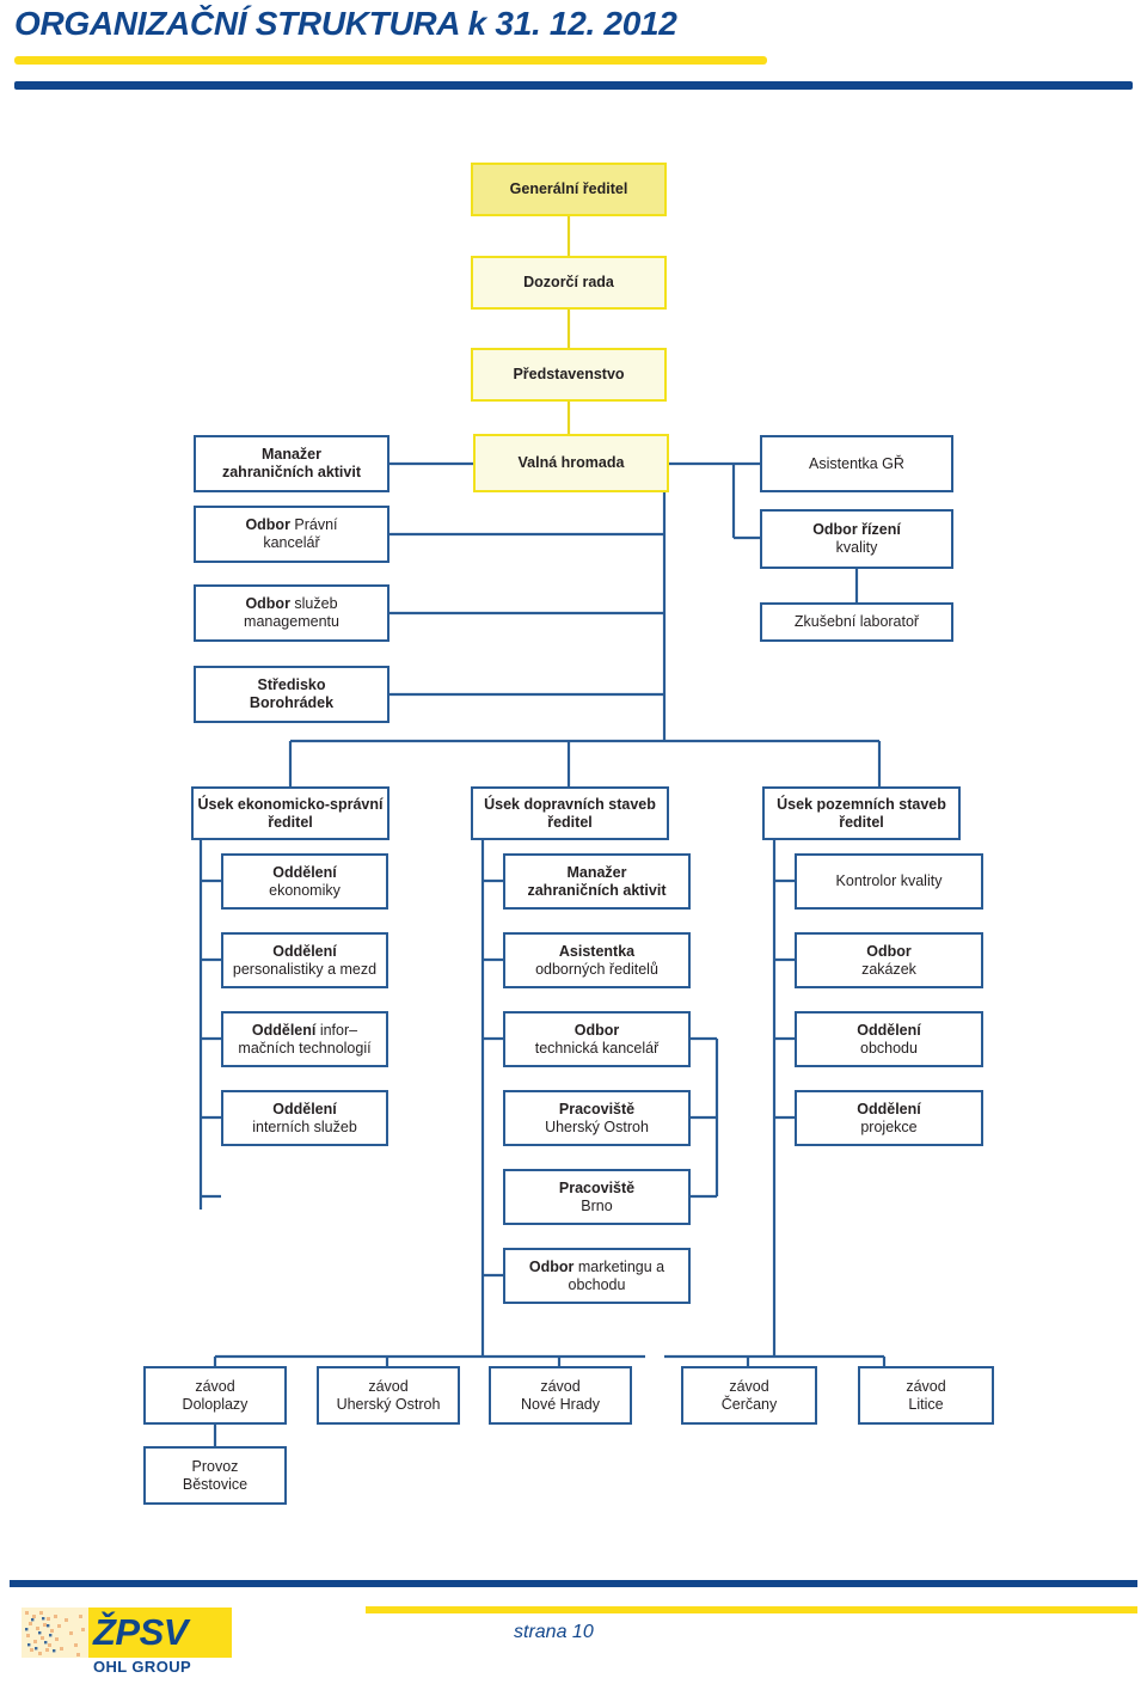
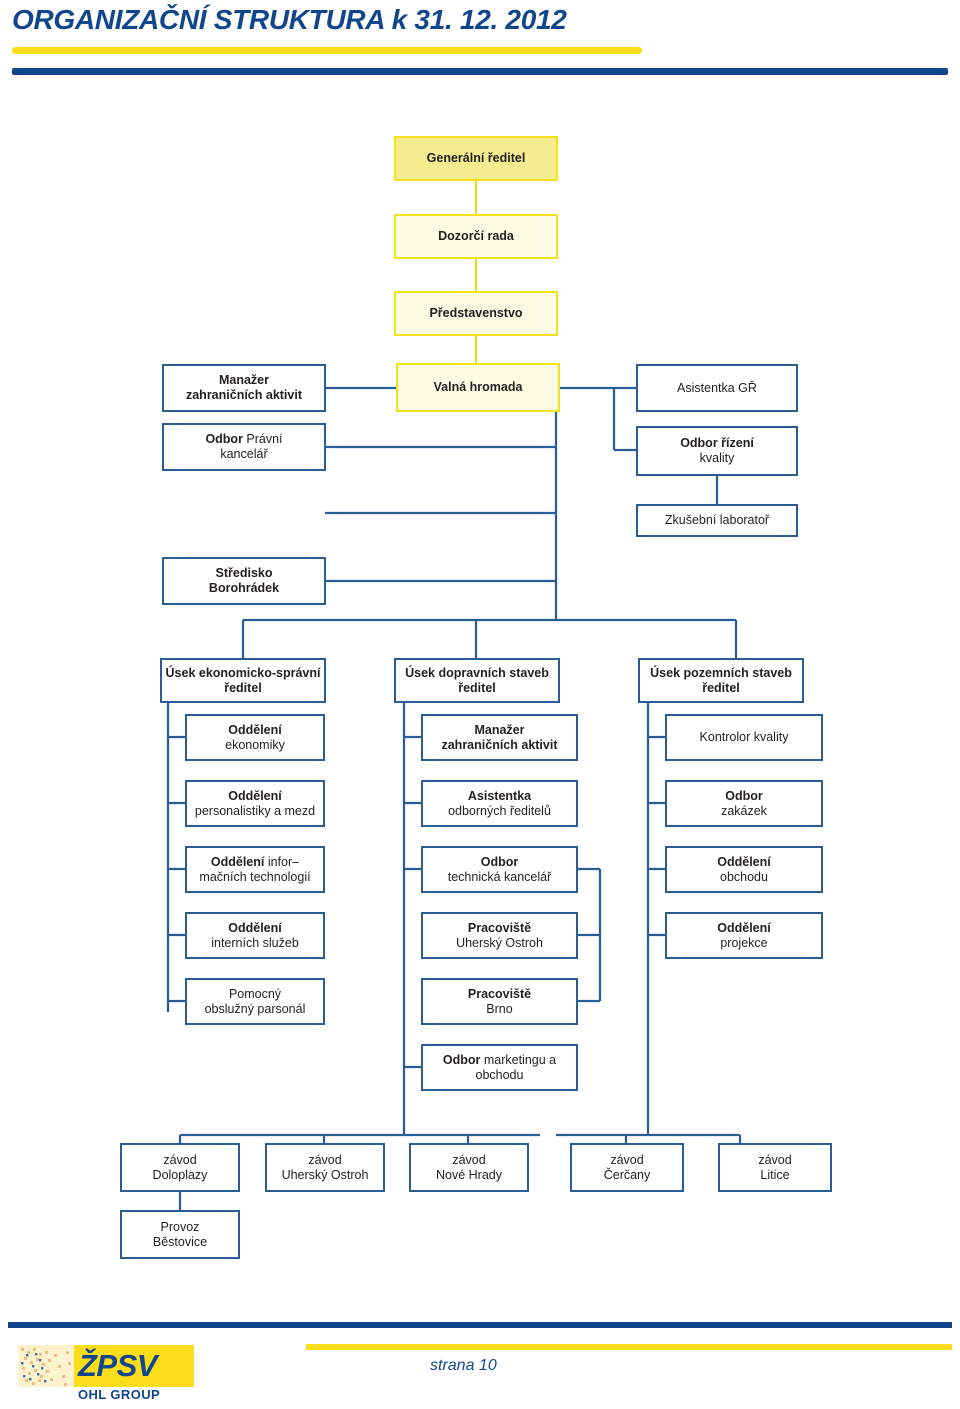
  ORGANIZAČNÍ STRUKTURA k 31. 12. 2012
  Generální ředitel
  Dozorčí rada
  Představenstvo
  Valná hromada
  Manažer
  zahraničních aktivit
  Odbor Právní
  kancelář
- Odbor služeb
- managementu
  Středisko
  Borohrádek
  Asistentka GŘ
  Odbor řízení
  kvality
  Zkušební laboratoř
  Úsek ekonomicko-správní
  ředitel
  Úsek dopravních staveb
  ředitel
  Úsek pozemních staveb
  ředitel
  Oddělení
  ekonomiky
  Oddělení
  personalistiky a mezd
  Oddělení infor–
  mačních technologií
  Oddělení
  interních služeb
+ Pomocný
+ obslužný parsonál
  Manažer
  zahraničních aktivit
  Asistentka
  odborných ředitelů
  Odbor
  technická kancelář
  Pracoviště
  Uherský Ostroh
  Pracoviště
  Brno
  Odbor marketingu a
  obchodu
  Kontrolor kvality
  Odbor
  zakázek
  Oddělení
  obchodu
  Oddělení
  projekce
  závod
  Doloplazy
  závod
  Uherský Ostroh
  závod
  Nové Hrady
  závod
  Čerčany
  závod
  Litice
  Provoz
  Běstovice
  ŽPSV
  OHL GROUP
  strana 10
